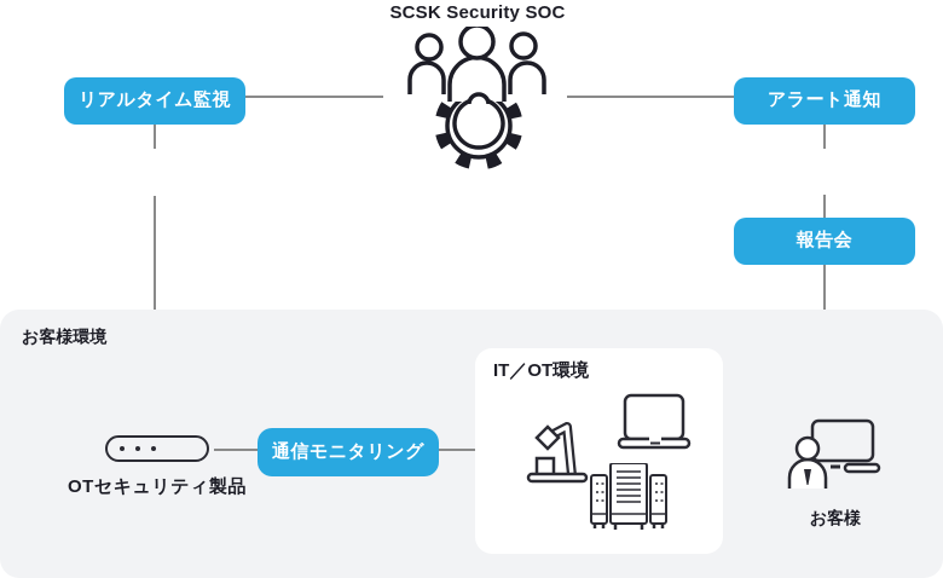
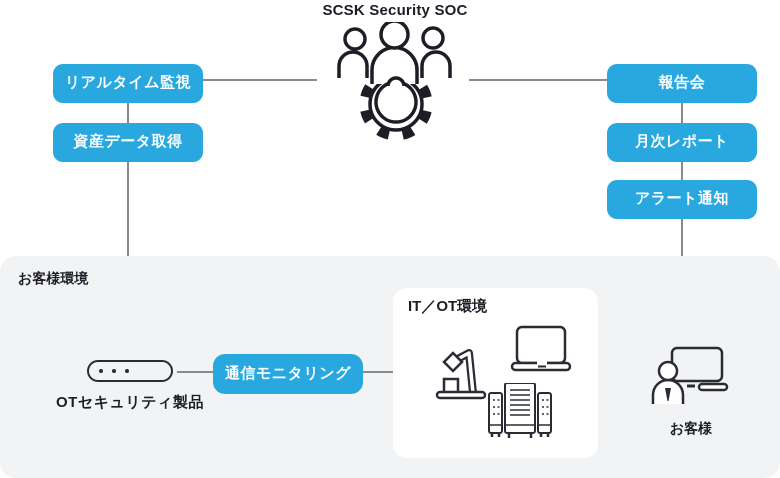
  SCSK Security SOC
  リアルタイム監視
+ 資産データ取得
- アラート通知
+ 報告会
+ 月次レポート
- 報告会
+ アラート通知
  お客様環境
  OTセキュリティ製品
  通信モニタリング
  IT／OT環境
  お客様
